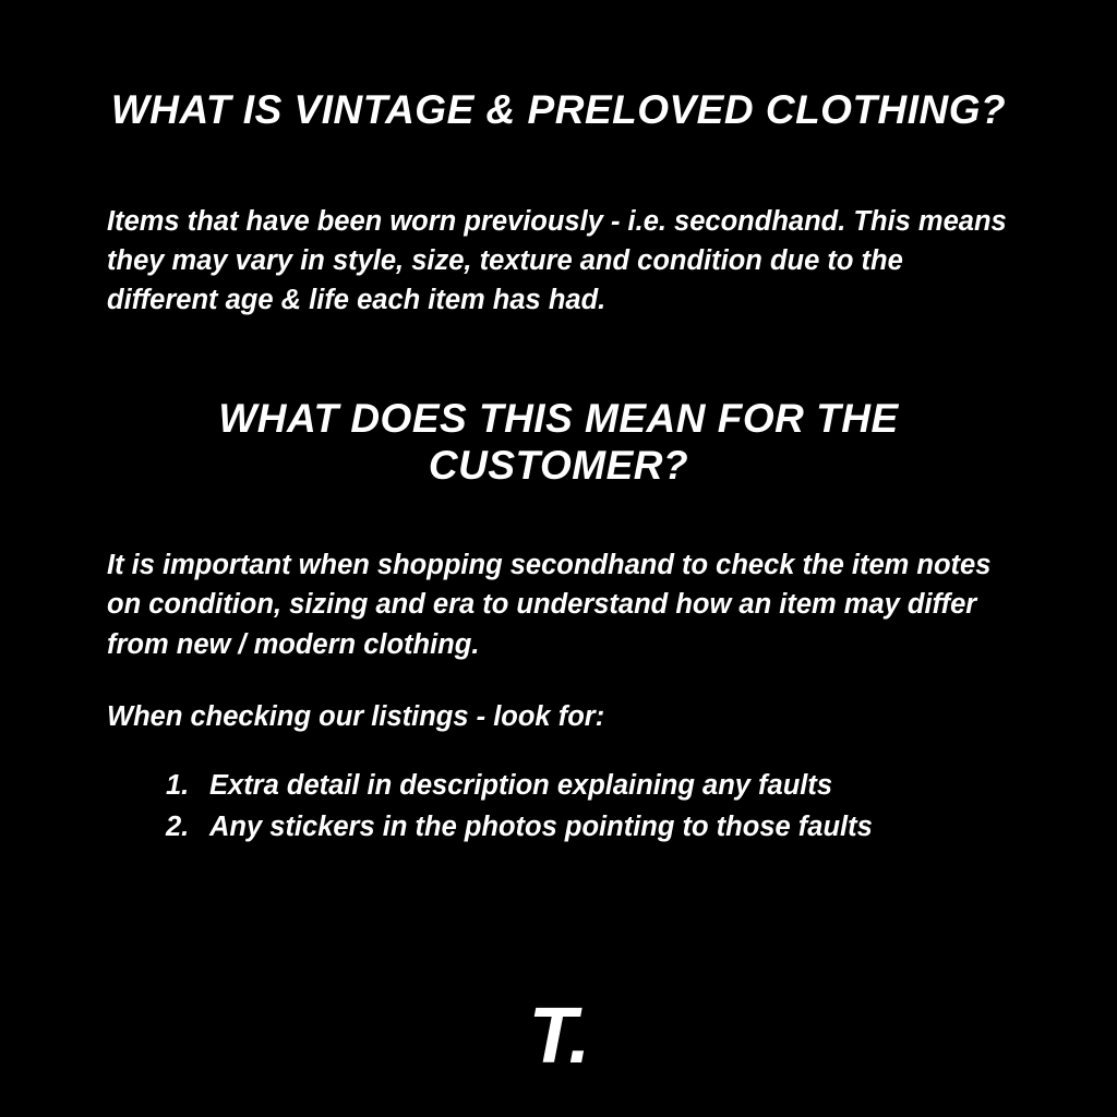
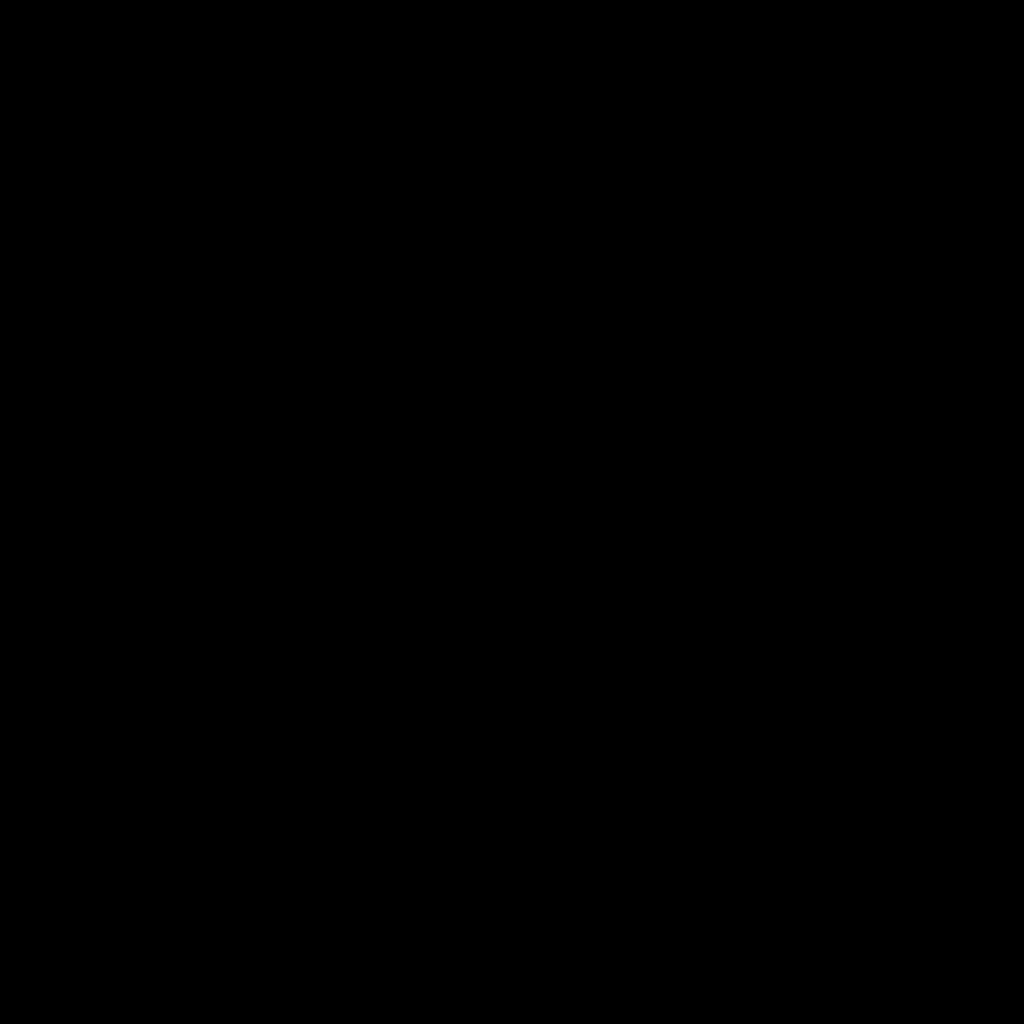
- WHAT IS VINTAGE & PRELOVED CLOTHING?
- Items that have been worn previously - i.e. secondhand. This means they may vary in style, size, texture and condition due to the different age & life each item has had.
- WHAT DOES THIS MEAN FOR THE
- CUSTOMER?
- It is important when shopping secondhand to check the item notes on condition, sizing and era to understand how an item may differ from new / modern clothing.
- When checking our listings - look for:
- 1.
- Extra detail in description explaining any faults
- 2.
- Any stickers in the photos pointing to those faults
- T.
